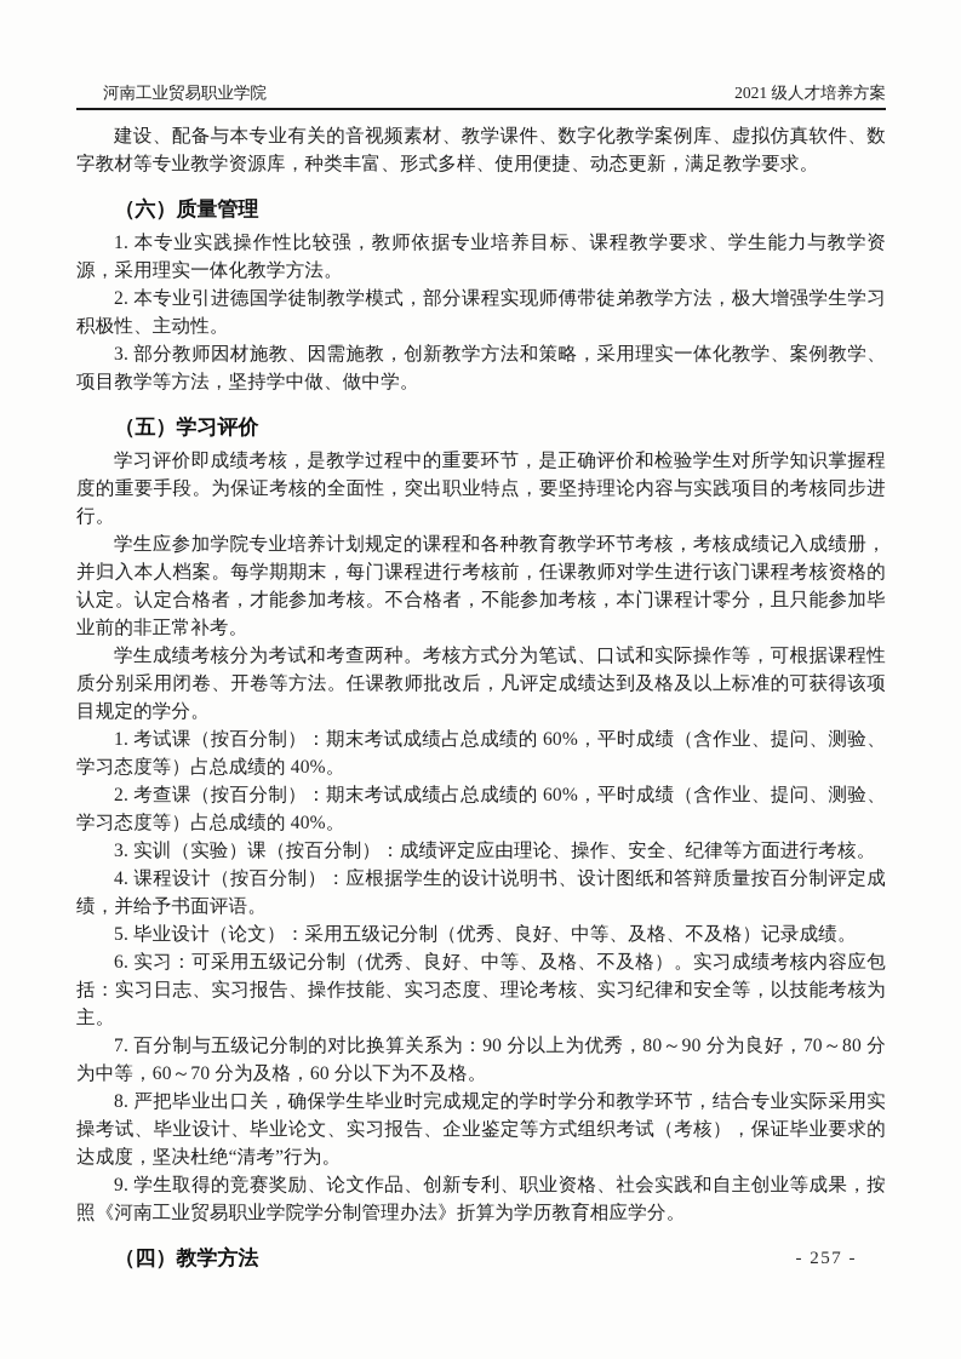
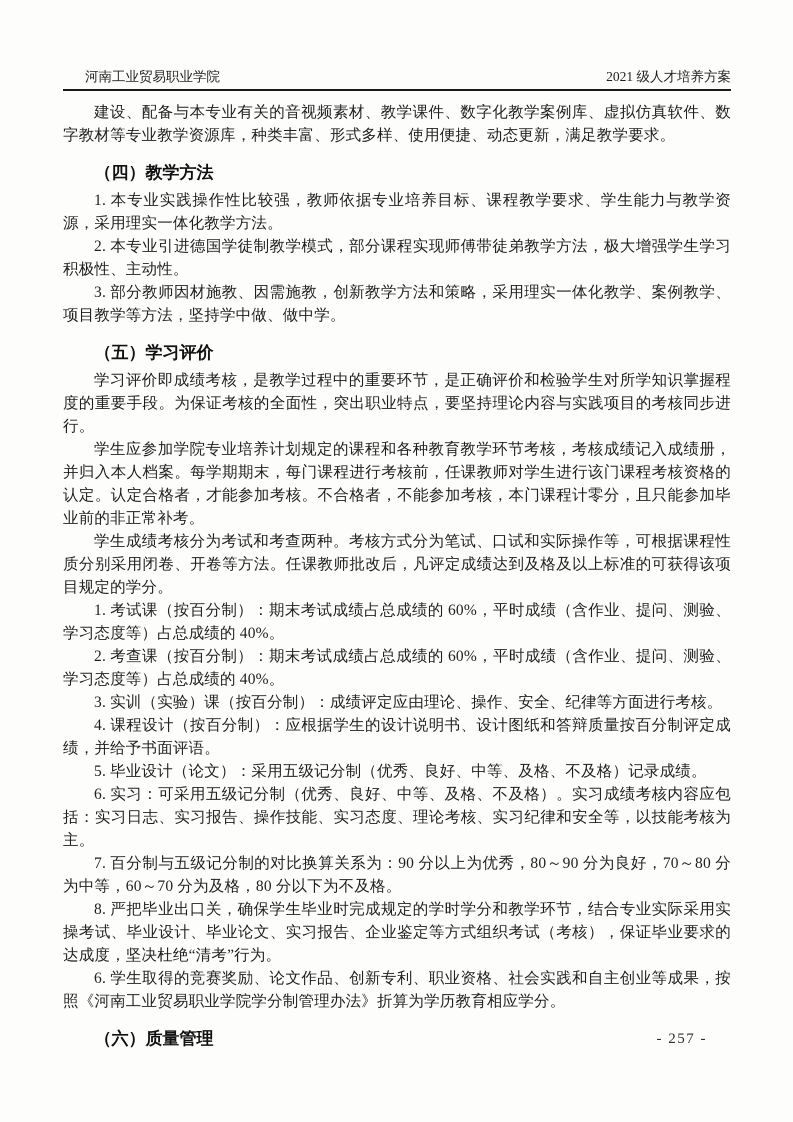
  河南工业贸易职业学院
  2021 级人才培养方案
  建设、配备与本专业有关的音视频素材、教学课件、数字化教学案例库、虚拟仿真软件、数字教材等专业教学资源库，种类丰富、形式多样、使用便捷、动态更新，满足教学要求。
- （六）质量管理
+ （四）教学方法
  1. 本专业实践操作性比较强，教师依据专业培养目标、课程教学要求、学生能力与教学资源，采用理实一体化教学方法。
  2. 本专业引进德国学徒制教学模式，部分课程实现师傅带徒弟教学方法，极大增强学生学习积极性、主动性。
  3. 部分教师因材施教、因需施教，创新教学方法和策略，采用理实一体化教学、案例教学、项目教学等方法，坚持学中做、做中学。
  （五）学习评价
  学习评价即成绩考核，是教学过程中的重要环节，是正确评价和检验学生对所学知识掌握程度的重要手段。为保证考核的全面性，突出职业特点，要坚持理论内容与实践项目的考核同步进行。
  学生应参加学院专业培养计划规定的课程和各种教育教学环节考核，考核成绩记入成绩册，并归入本人档案。每学期期末，每门课程进行考核前，任课教师对学生进行该门课程考核资格的认定。认定合格者，才能参加考核。不合格者，不能参加考核，本门课程计零分，且只能参加毕业前的非正常补考。
  学生成绩考核分为考试和考查两种。考核方式分为笔试、口试和实际操作等，可根据课程性质分别采用闭卷、开卷等方法。任课教师批改后，凡评定成绩达到及格及以上标准的可获得该项目规定的学分。
  1. 考试课（按百分制）：期末考试成绩占总成绩的 60%，平时成绩（含作业、提问、测验、学习态度等）占总成绩的 40%。
  2. 考查课（按百分制）：期末考试成绩占总成绩的 60%，平时成绩（含作业、提问、测验、学习态度等）占总成绩的 40%。
  3. 实训（实验）课（按百分制）：成绩评定应由理论、操作、安全、纪律等方面进行考核。
  4. 课程设计（按百分制）：应根据学生的设计说明书、设计图纸和答辩质量按百分制评定成绩，并给予书面评语。
  5. 毕业设计（论文）：采用五级记分制（优秀、良好、中等、及格、不及格）记录成绩。
  6. 实习：可采用五级记分制（优秀、良好、中等、及格、不及格）。实习成绩考核内容应包括：实习日志、实习报告、操作技能、实习态度、理论考核、实习纪律和安全等，以技能考核为主。
- 7. 百分制与五级记分制的对比换算关系为：90 分以上为优秀，80～90 分为良好，70～80 分为中等，60～70 分为及格，60 分以下为不及格。
+ 7. 百分制与五级记分制的对比换算关系为：90 分以上为优秀，80～90 分为良好，70～80 分为中等，60～70 分为及格，80 分以下为不及格。
  8. 严把毕业出口关，确保学生毕业时完成规定的学时学分和教学环节，结合专业实际采用实操考试、毕业设计、毕业论文、实习报告、企业鉴定等方式组织考试（考核），保证毕业要求的达成度，坚决杜绝“清考”行为。
- 9. 学生取得的竞赛奖励、论文作品、创新专利、职业资格、社会实践和自主创业等成果，按照《河南工业贸易职业学院学分制管理办法》折算为学历教育相应学分。
+ 6. 学生取得的竞赛奖励、论文作品、创新专利、职业资格、社会实践和自主创业等成果，按照《河南工业贸易职业学院学分制管理办法》折算为学历教育相应学分。
- （四）教学方法
+ （六）质量管理
  - 257 -
